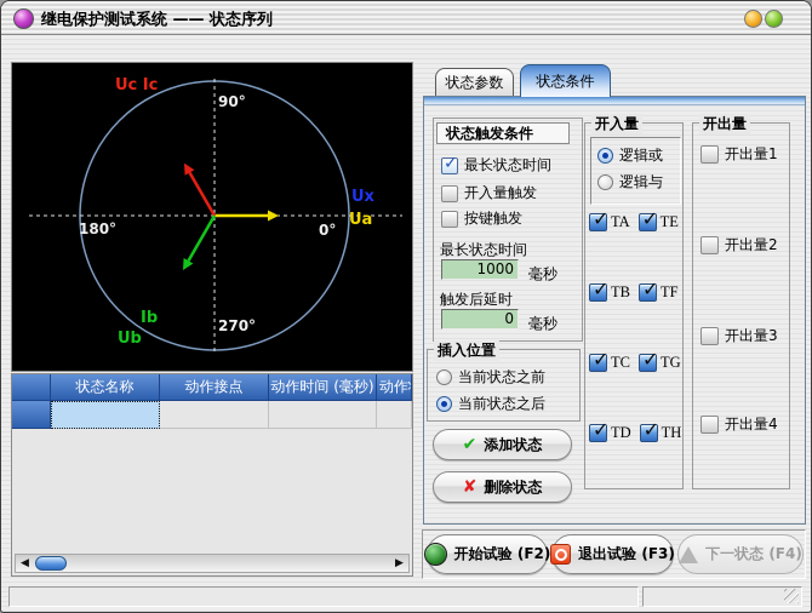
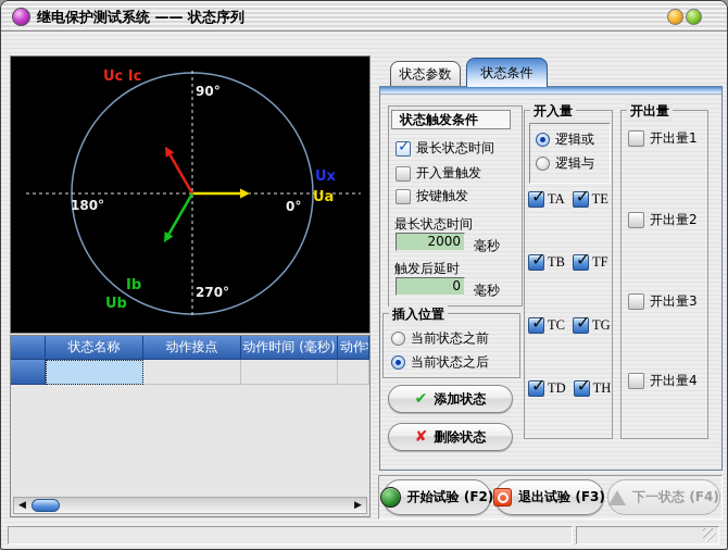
  继电保护测试系统 —— 状态序列
  Uc Ic
  90°
  180°
  0°
  270°
  Ux
  Ua
  Ib
  Ub
  状态名称
  动作接点
  动作时间 (毫秒)
  ◀
  ▶
  状态参数
  状态条件
  状态触发条件
  最长状态时间
  开入量触发
  按键触发
  最长状态时间
- 1000
+ 2000
  毫秒
  触发后延时
  0
  毫秒
  插入位置
  当前状态之前
  当前状态之后
  ✔
  添加状态
  ✘
  删除状态
  开入量
  逻辑或
  逻辑与
  TA
  TE
  TB
  TF
  TC
  TG
  TD
  TH
  开出量
  开出量1
  开出量2
  开出量3
  开出量4
  开始试验 (F2)
  退出试验 (F3)
  下一状态 (F4)
